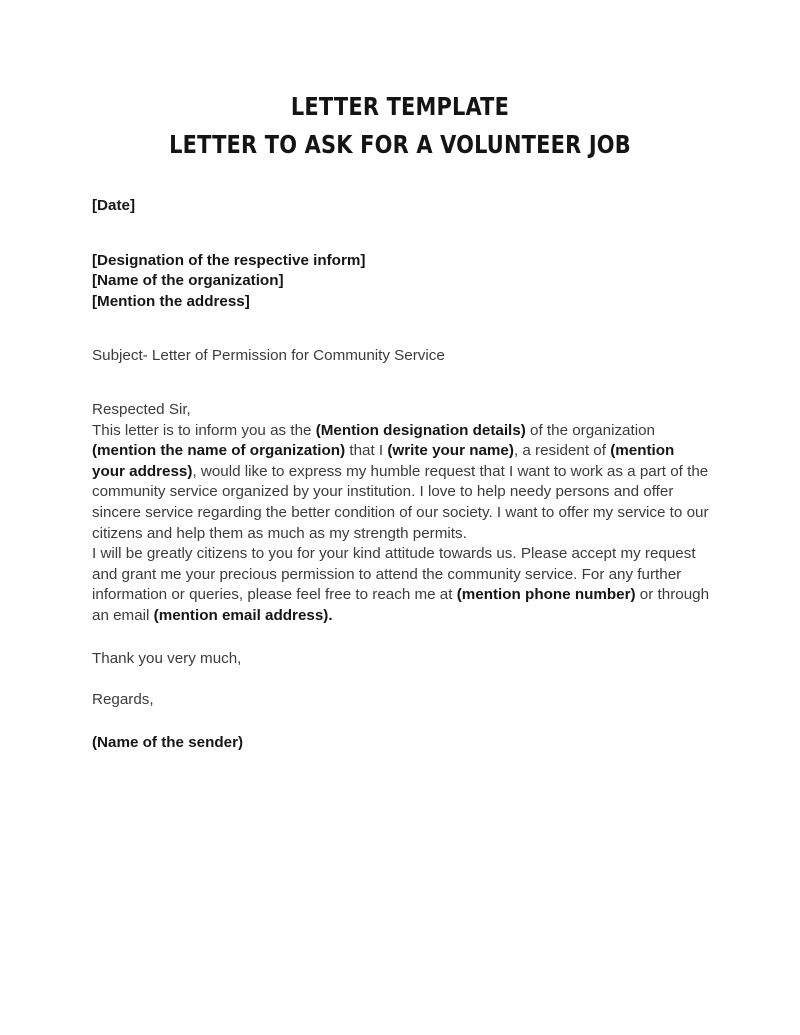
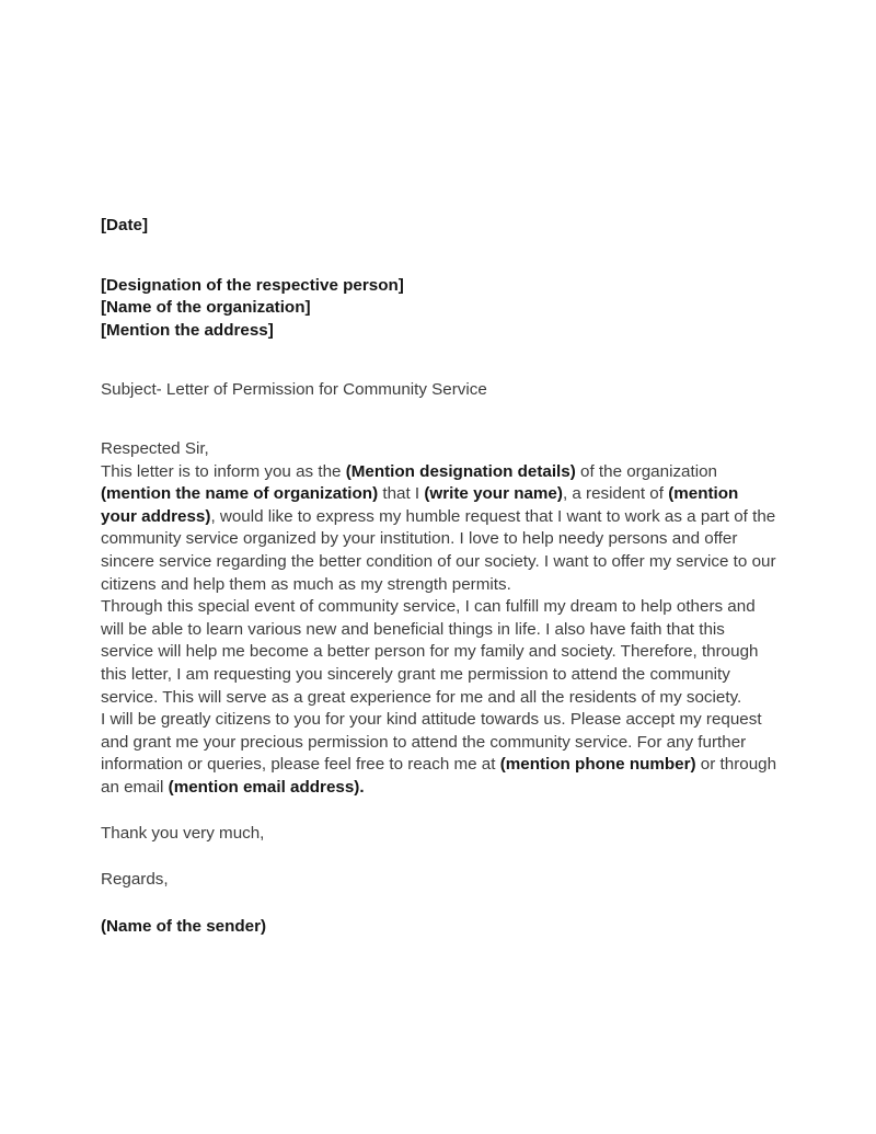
- LETTER TEMPLATE
- LETTER TO ASK FOR A VOLUNTEER JOB
  [Date]
- [Designation of the respective inform]
+ [Designation of the respective person]
  [Name of the organization]
  [Mention the address]
  Subject- Letter of Permission for Community Service
  Respected Sir,
  This letter is to inform you as the (Mention designation details) of the organization (mention the name of organization) that I (write your name), a resident of (mention your address), would like to express my humble request that I want to work as a part of the community service organized by your institution. I love to help needy persons and offer sincere service regarding the better condition of our society. I want to offer my service to our citizens and help them as much as my strength permits.
+ Through this special event of community service, I can fulfill my dream to help others and will be able to learn various new and beneficial things in life. I also have faith that this service will help me become a better person for my family and society. Therefore, through this letter, I am requesting you sincerely grant me permission to attend the community service. This will serve as a great experience for me and all the residents of my society.
  I will be greatly citizens to you for your kind attitude towards us. Please accept my request and grant me your precious permission to attend the community service. For any further information or queries, please feel free to reach me at (mention phone number) or through an email (mention email address).
  Thank you very much,
  Regards,
  (Name of the sender)
